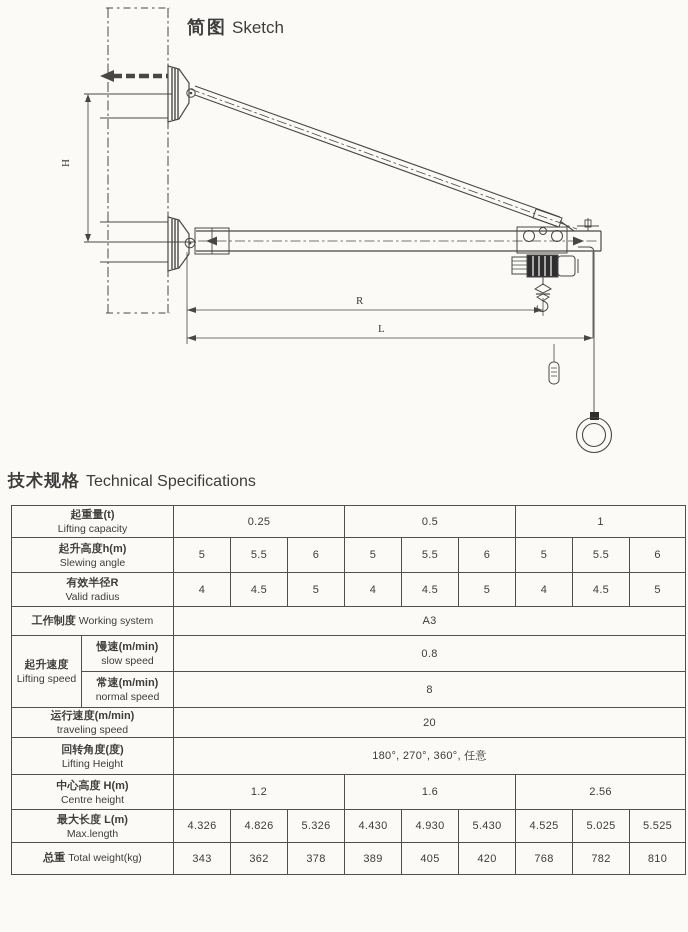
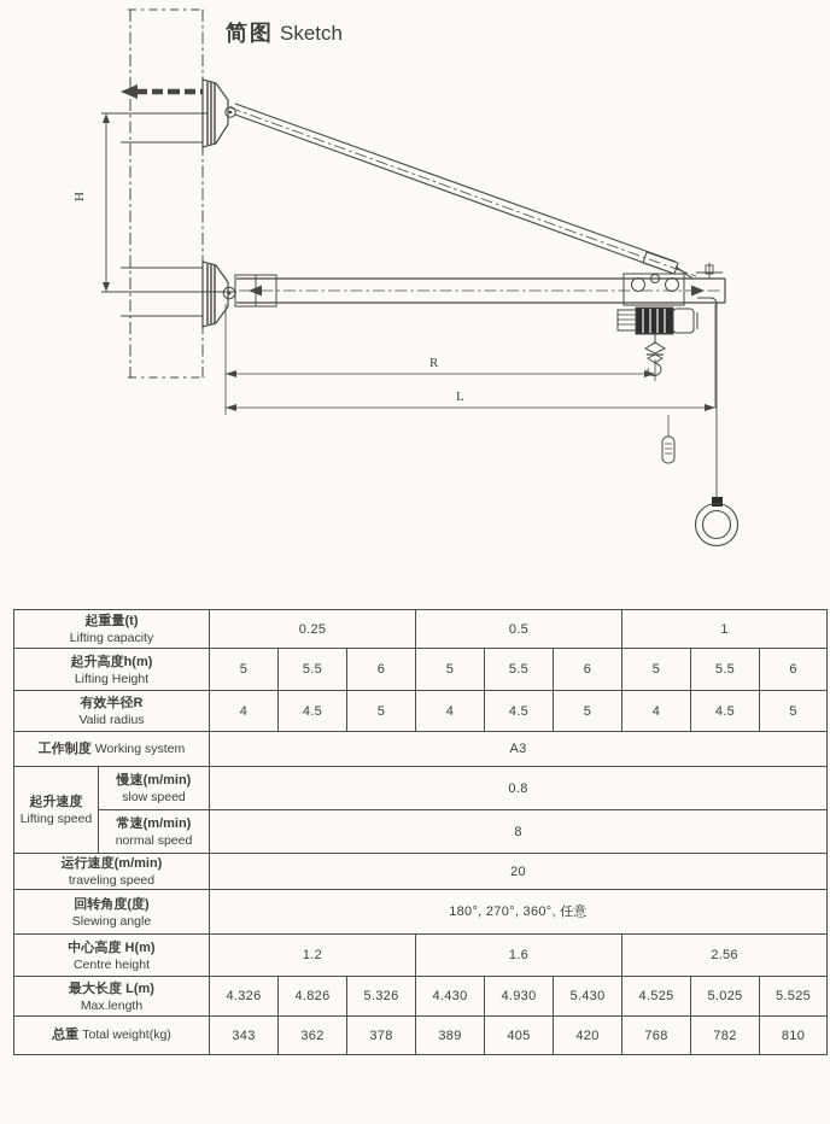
  简图 Sketch
  R
  L
- 技术规格 Technical Specifications
  起重量(t)Lifting capacity	0.25	0.5	1
- 起升高度h(m)Slewing angle	5	5.5	6	5	5.5	6	5	5.5	6
+ 起升高度h(m)Lifting Height	5	5.5	6	5	5.5	6	5	5.5	6
  有效半径RValid radius	4	4.5	5	4	4.5	5	4	4.5	5
  工作制度 Working system	A3
  起升速度Lifting speed	慢速(m/min)slow speed	0.8
  常速(m/min)normal speed	8
  运行速度(m/min)traveling speed	20
- 回转角度(度)Lifting Height	180°, 270°, 360°, 任意
+ 回转角度(度)Slewing angle	180°, 270°, 360°, 任意
  中心高度 H(m)Centre height	1.2	1.6	2.56
  最大长度 L(m)Max.length	4.326	4.826	5.326	4.430	4.930	5.430	4.525	5.025	5.525
  总重 Total weight(kg)	343	362	378	389	405	420	768	782	810
